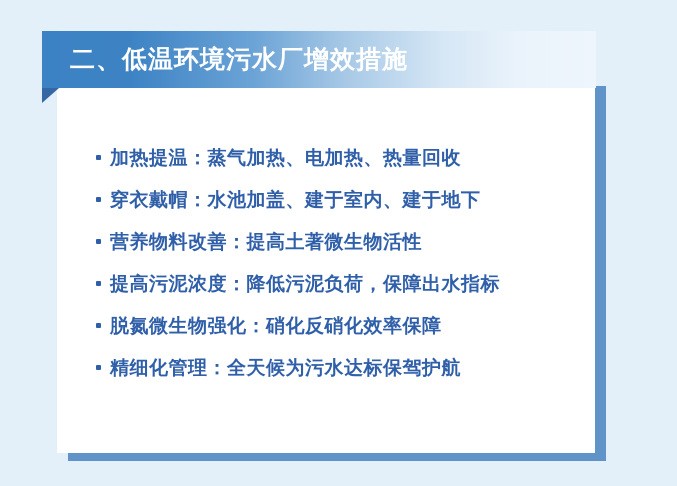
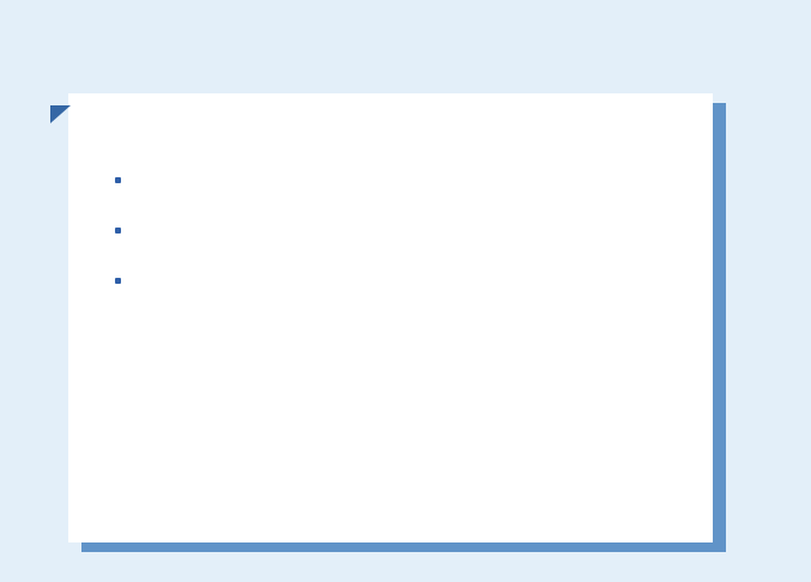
- 二、低温环境污水厂增效措施
- 加热提温：蒸气加热、电加热、热量回收
- 穿衣戴帽：水池加盖、建于室内、建于地下
- 营养物料改善：提高土著微生物活性
- 提高污泥浓度：降低污泥负荷，保障出水指标
- 脱氮微生物强化：硝化反硝化效率保障
- 精细化管理：全天候为污水达标保驾护航
